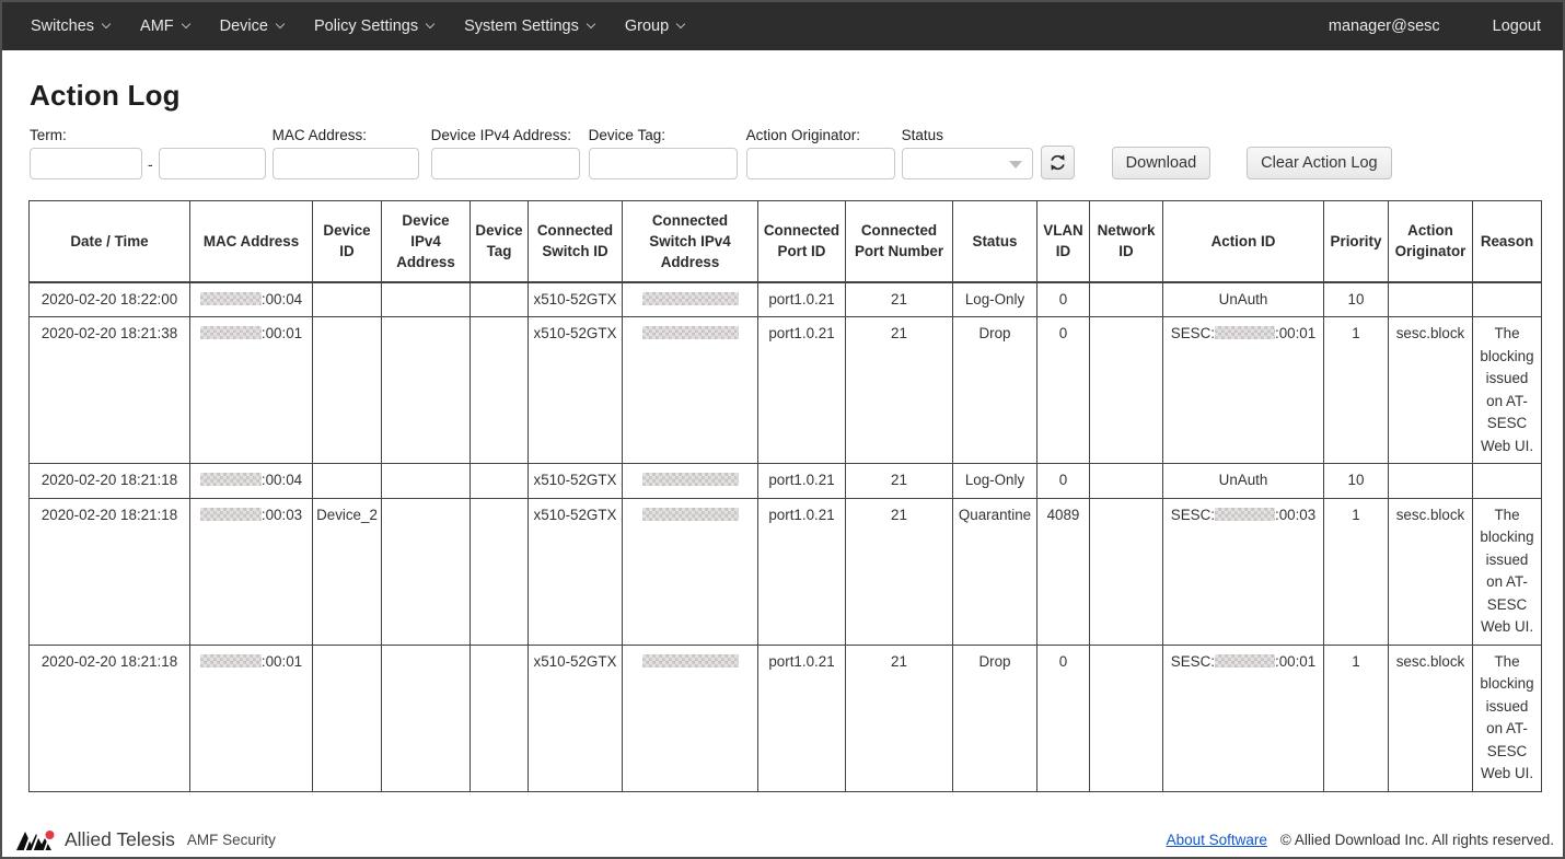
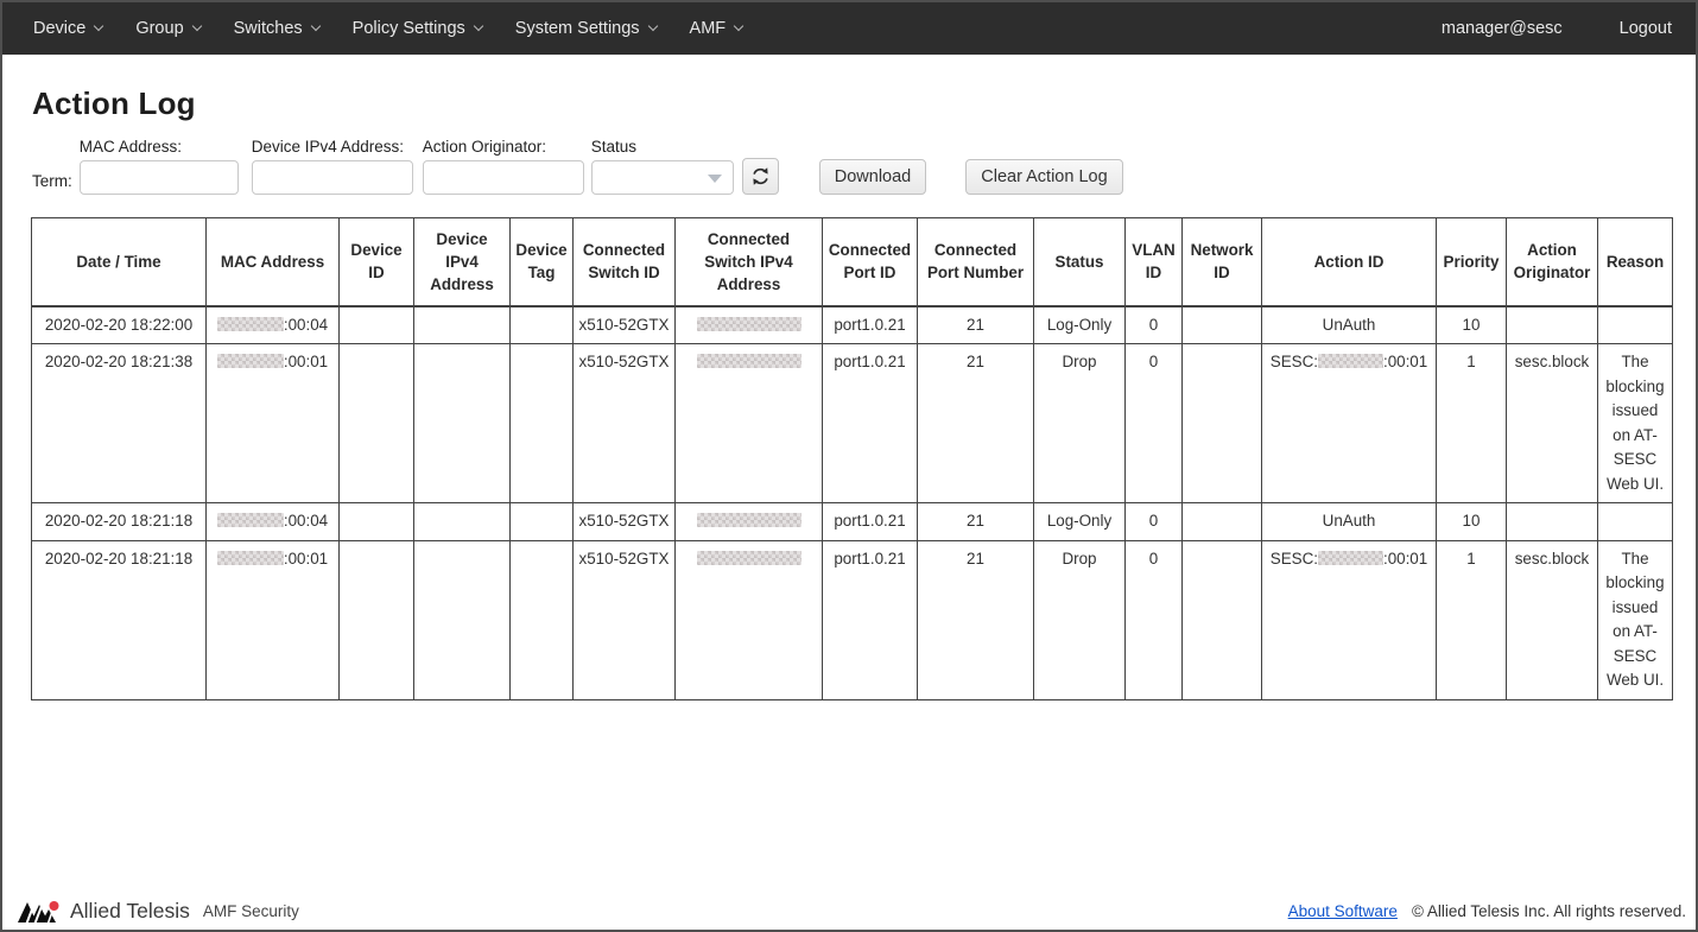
- Switches
+ Device
- AMF
+ Group
- Device
+ Switches
  Policy Settings
  System Settings
- Group
+ AMF
  manager@sesc
  Logout
  Action Log
  Term:
- -
  MAC Address:
  Device IPv4 Address:
- Device Tag:
  Action Originator:
  Status
  Download
  Clear Action Log
  Date / Time	MAC Address	Device ID	Device IPv4 Address	Device Tag	Connected Switch ID	Connected Switch IPv4 Address	Connected Port ID	Connected Port Number	Status	VLAN ID	Network ID	Action ID	Priority	Action Originator	Reason
  2020-02-20 18:22:00	:00:04				x510-52GTX		port1.0.21	21	Log-Only	0		UnAuth	10
  2020-02-20 18:21:38	:00:01				x510-52GTX		port1.0.21	21	Drop	0		SESC: :00:01	1	sesc.block	The blocking issued on AT-SESC Web UI.
  2020-02-20 18:21:18	:00:04				x510-52GTX		port1.0.21	21	Log-Only	0		UnAuth	10
- 2020-02-20 18:21:18	:00:03	Device_2			x510-52GTX		port1.0.21	21	Quarantine	4089		SESC: :00:03	1	sesc.block	The blocking issued on AT-SESC Web UI.
  2020-02-20 18:21:18	:00:01				x510-52GTX		port1.0.21	21	Drop	0		SESC: :00:01	1	sesc.block	The blocking issued on AT-SESC Web UI.
  Allied Telesis
  AMF Security
  About Software
- © Allied Download Inc. All rights reserved.
+ © Allied Telesis Inc. All rights reserved.
